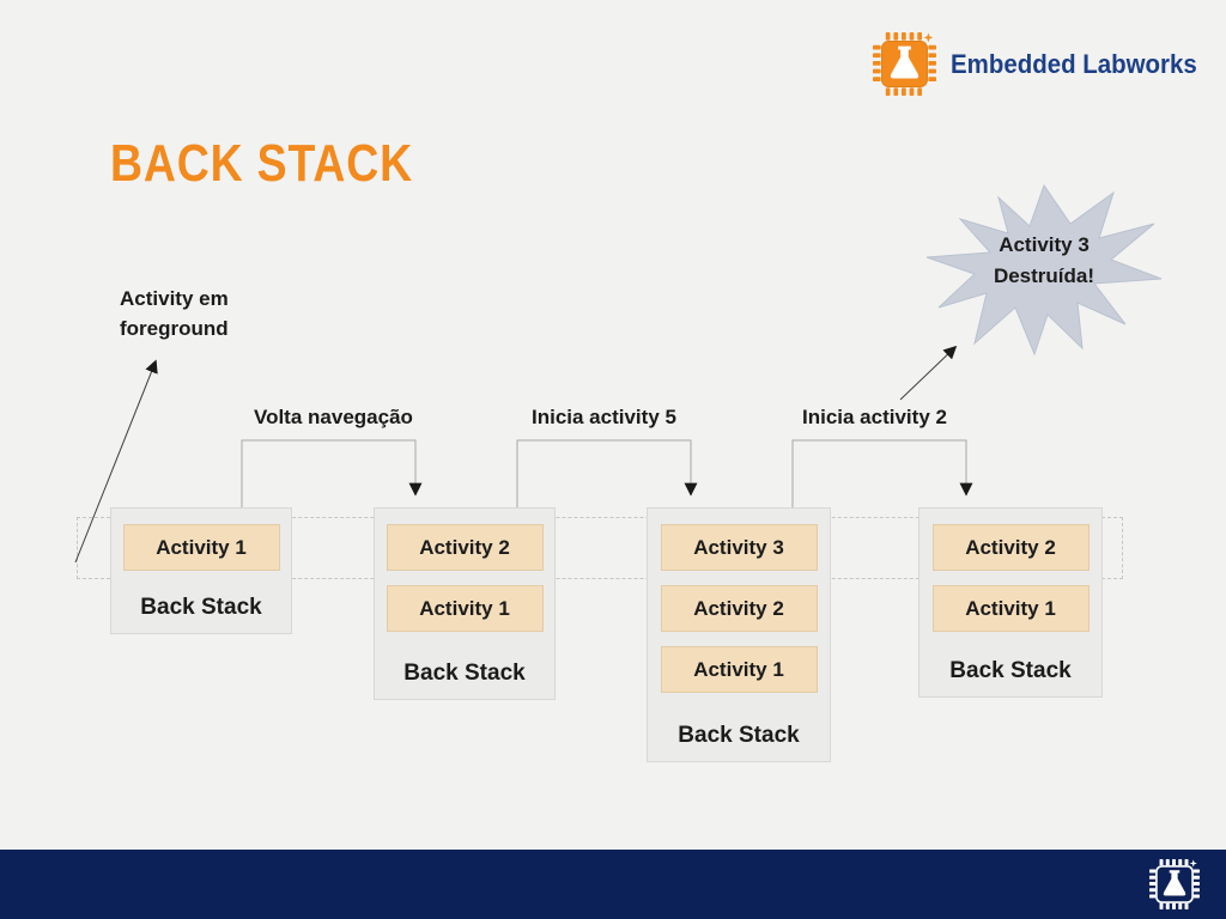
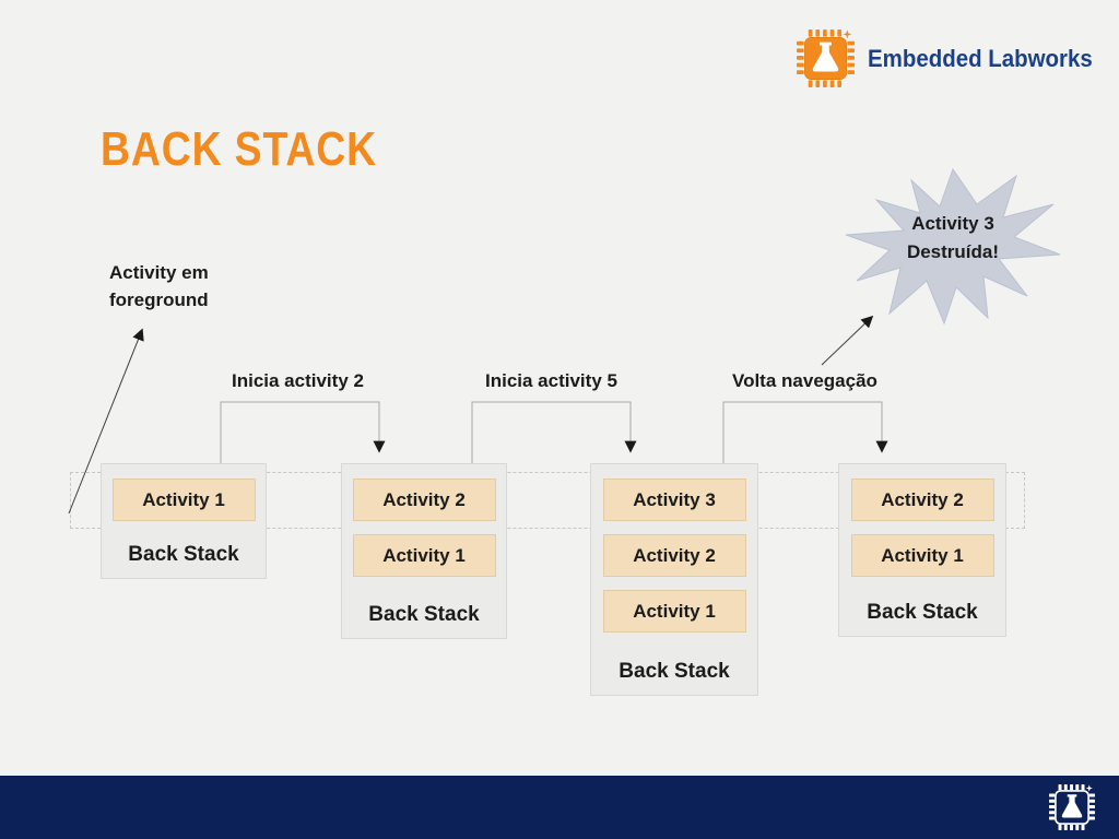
  Embedded Labworks
  BACK STACK
  Activity em
  foreground
  Activity 3
  Destruída!
- Volta navegação
+ Inicia activity 2
  Inicia activity 5
- Inicia activity 2
+ Volta navegação
  Activity 1
  Back Stack
  Activity 2
  Activity 1
  Back Stack
  Activity 3
  Activity 2
  Activity 1
  Back Stack
  Activity 2
  Activity 1
  Back Stack
